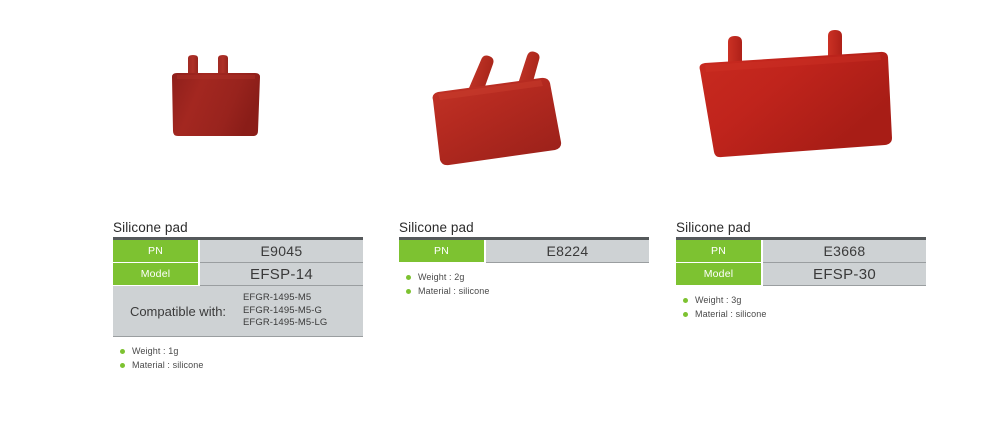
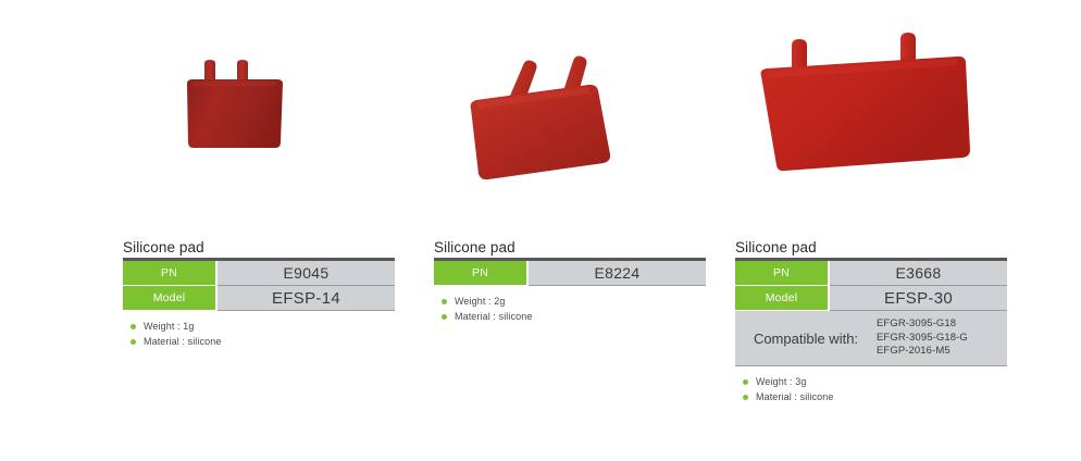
  Silicone pad
  PN	E9045
  Model	EFSP-14
- Compatible with: EFGR-1495-M5EFGR-1495-M5-GEFGR-1495-M5-LG
  Weight : 1g
  Material : silicone
  Silicone pad
  PN	E8224
  Weight : 2g
  Material : silicone
  Silicone pad
  PN	E3668
  Model	EFSP-30
+ Compatible with: EFGR-3095-G18EFGR-3095-G18-GEFGP-2016-M5
  Weight : 3g
  Material : silicone
